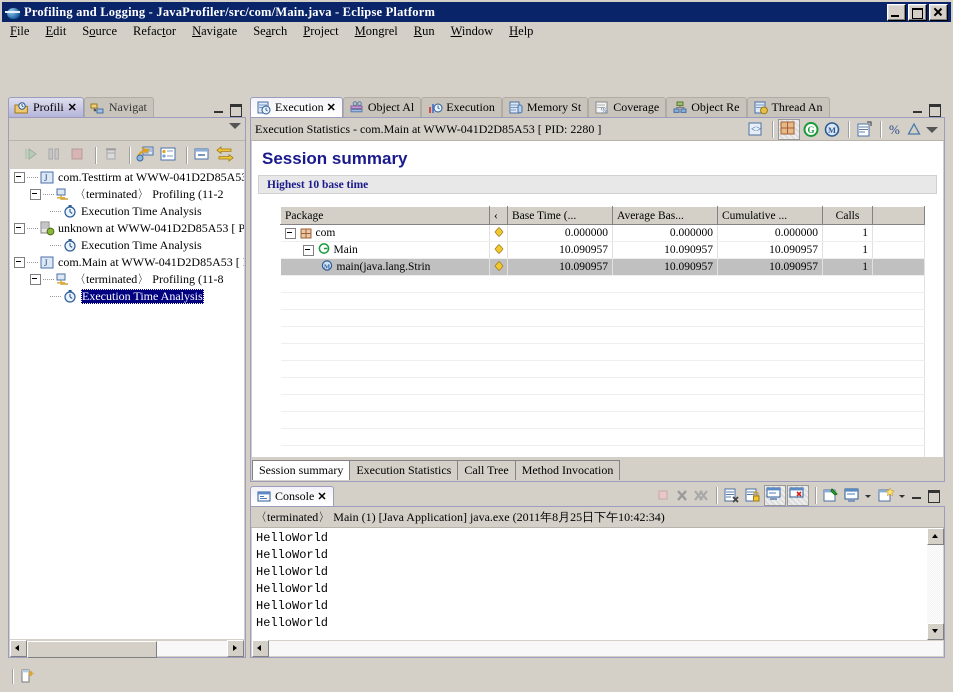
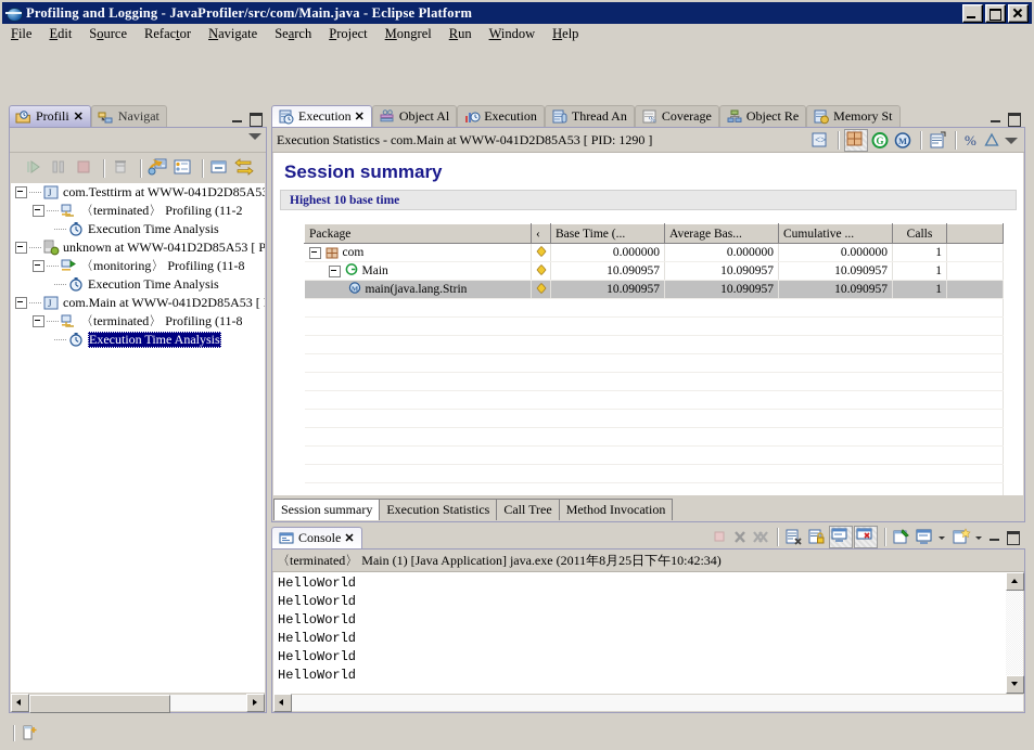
  Profiling and Logging - JavaProfiler/src/com/Main.java - Eclipse Platform
  File
  Edit
  Source
  Refactor
  Navigate
  Search
  Project
  Mongrel
  Run
  Window
  Help
  Profili
  ✕
  Navigat
  J
  com.Testtirm at WWW-041D2D85A5
  〈terminated〉 Profiling (11-2
  Execution Time Analysis
  unknown at WWW-041D2D85A53 [ P
+ 〈monitoring〉 Profiling (11-8
  Execution Time Analysis
  J
  com.Main at WWW-041D2D85A53 [
  〈terminated〉 Profiling (11-8
  Execution Time Analysis
  Execution
  ✕
  Object Al
  Execution
- Memory St
+ Thread An
  %
  Coverage
  Object Re
- Thread An
+ Memory St
- Execution Statistics - com.Main at WWW-041D2D85A53 [ PID: 2280 ]
+ Execution Statistics - com.Main at WWW-041D2D85A53 [ PID: 1290 ]
  <>
  G
  M
  %
  Session summary
  Highest 10 base time
  Package	‹	Base Time (...	Average Bas...	Cumulative ...	Calls
  com		0.000000	0.000000	0.000000	1
  Main		10.090957	10.090957	10.090957	1
  main(java.lang.Strin		10.090957	10.090957	10.090957	1
  Session summary
  Execution Statistics
  Call Tree
  Method Invocation
  Console
  ✕
  〈terminated〉 Main (1) [Java Application] java.exe (2011年8月25日下午10:42:34)
  HelloWorld
  HelloWorld
  HelloWorld
  HelloWorld
  HelloWorld
  HelloWorld
